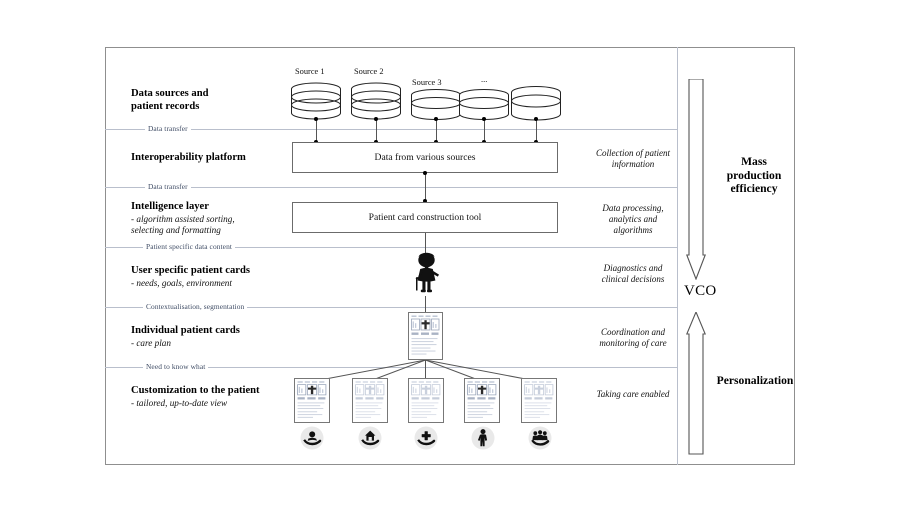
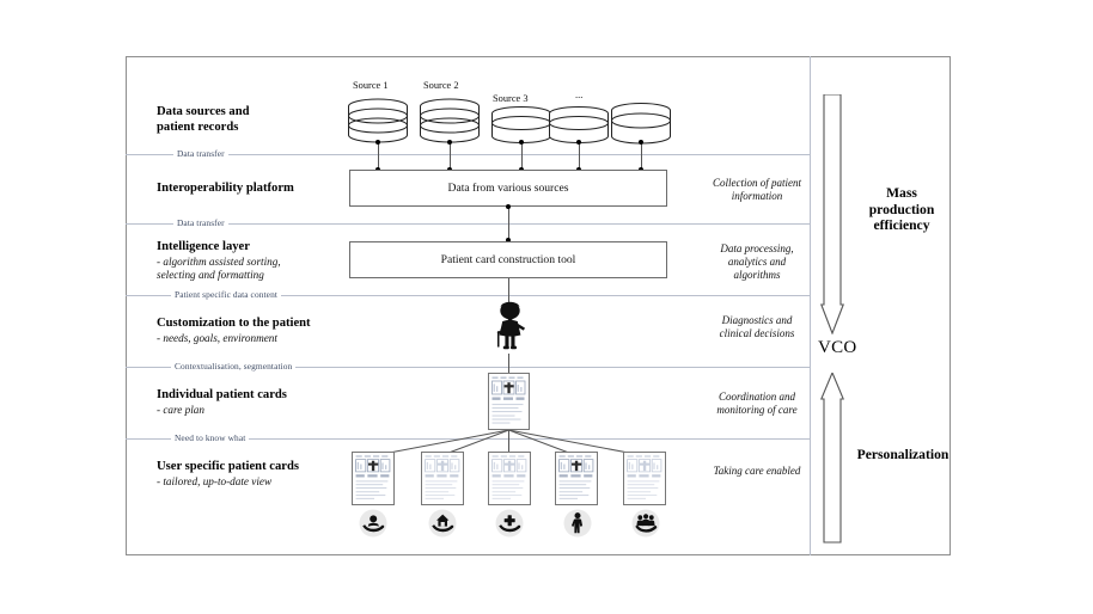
  Data transfer
  Data transfer
  Patient specific data content
  Contextualisation, segmentation
  Need to know what
  Data sources and
  patient records
  Interoperability platform
  Intelligence layer
  - algorithm assisted sorting,
  selecting and formatting
- User specific patient cards
+ Customization to the patient
  - needs, goals, environment
  Individual patient cards
  - care plan
- Customization to the patient
+ User specific patient cards
  - tailored, up-to-date view
  Collection of patient
  information
  Data processing,
  analytics and
  algorithms
  Diagnostics and
  clinical decisions
  Coordination and
  monitoring of care
  Taking care enabled
  Source 1
  Source 2
  Source 3
  ...
  Data from various sources
  Patient card construction tool
  Mass
  production
  efficiency
  VCO
  Personalization
